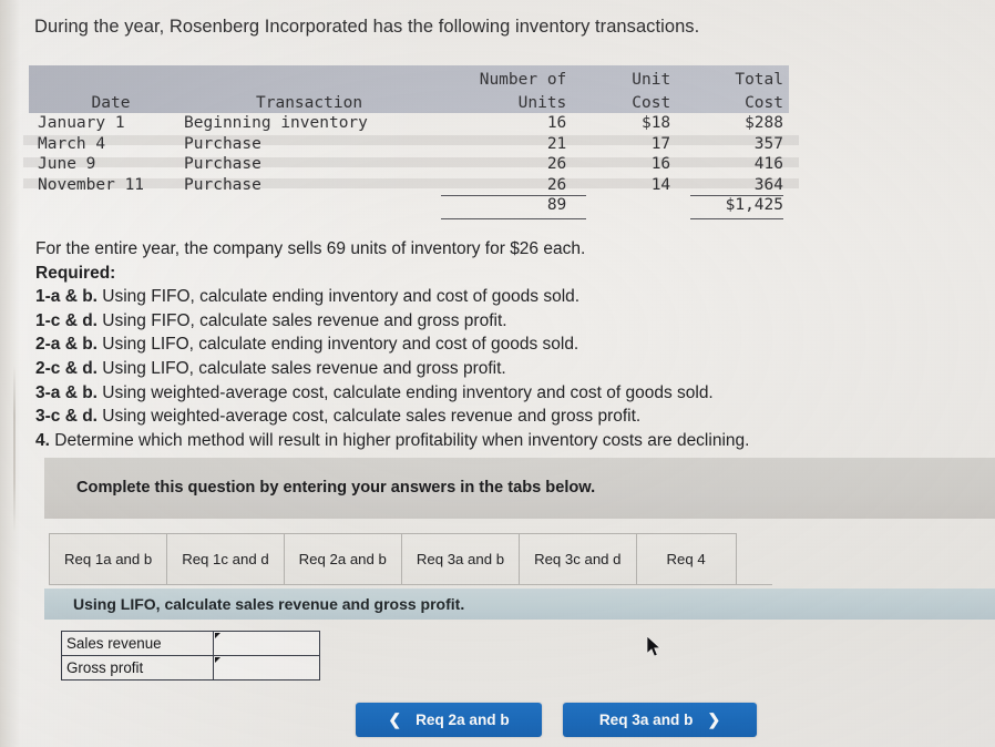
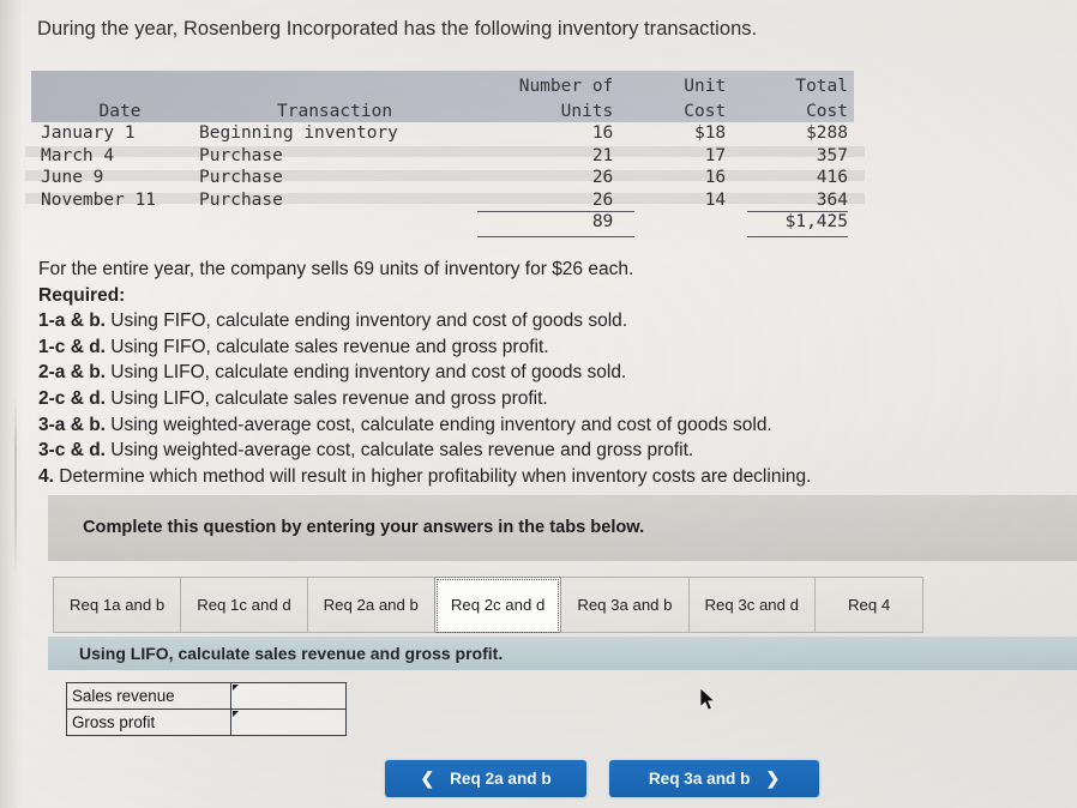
+ Req 2c and d
